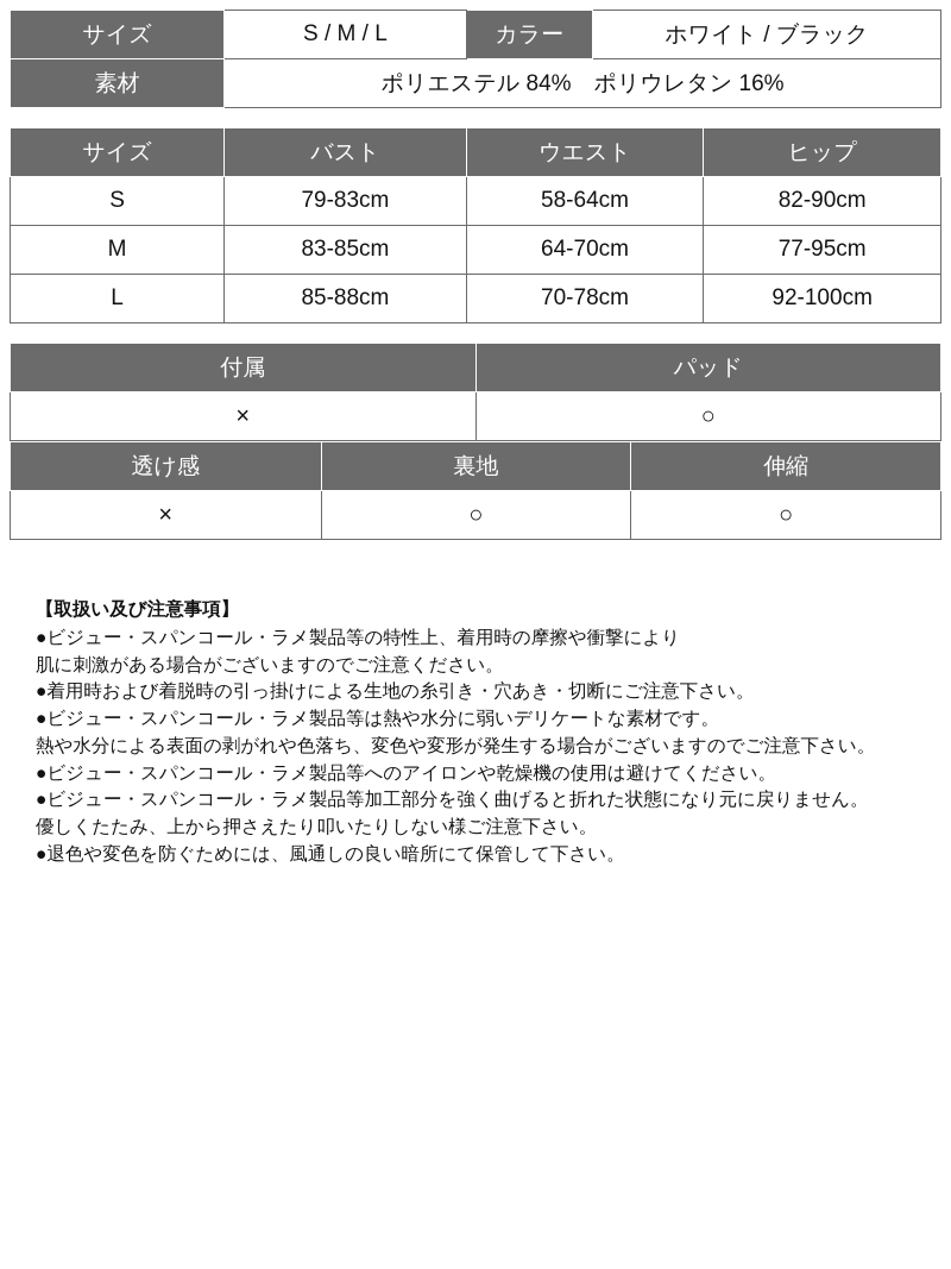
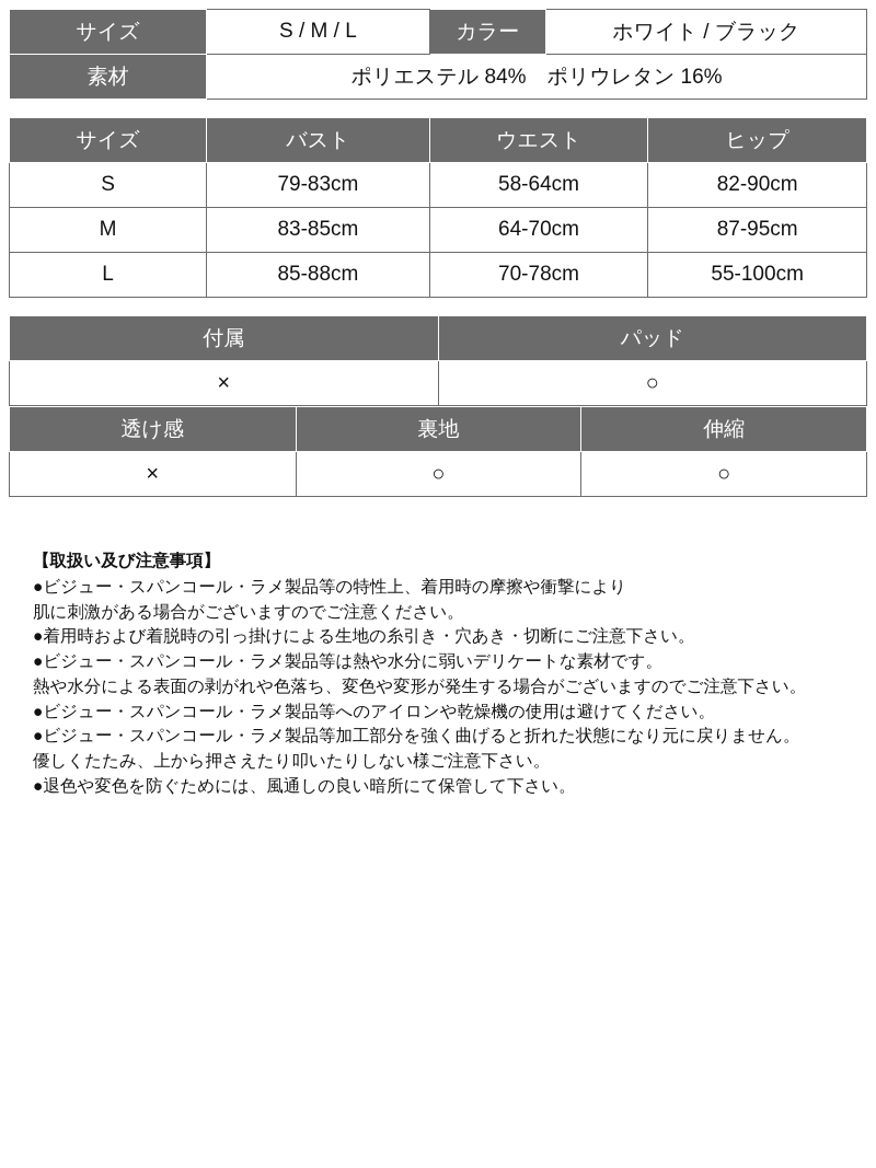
  サイズ	S / M / L	カラー	ホワイト / ブラック
  素材	ポリエステル 84% ポリウレタン 16%
  サイズ	バスト	ウエスト	ヒップ
  S	79-83cm	58-64cm	82-90cm
- M	83-85cm	64-70cm	77-95cm
+ M	83-85cm	64-70cm	87-95cm
- L	85-88cm	70-78cm	92-100cm
+ L	85-88cm	70-78cm	55-100cm
  付属	パッド
  ×	○
  透け感	裏地	伸縮
  ×	○	○
  【取扱い及び注意事項】
  ●ビジュー・スパンコール・ラメ製品等の特性上、着用時の摩擦や衝撃により
  肌に刺激がある場合がございますのでご注意ください。
  ●着用時および着脱時の引っ掛けによる生地の糸引き・穴あき・切断にご注意下さい。
  ●ビジュー・スパンコール・ラメ製品等は熱や水分に弱いデリケートな素材です。
  熱や水分による表面の剥がれや色落ち、変色や変形が発生する場合がございますのでご注意下さい。
  ●ビジュー・スパンコール・ラメ製品等へのアイロンや乾燥機の使用は避けてください。
  ●ビジュー・スパンコール・ラメ製品等加工部分を強く曲げると折れた状態になり元に戻りません。
  優しくたたみ、上から押さえたり叩いたりしない様ご注意下さい。
  ●退色や変色を防ぐためには、風通しの良い暗所にて保管して下さい。
